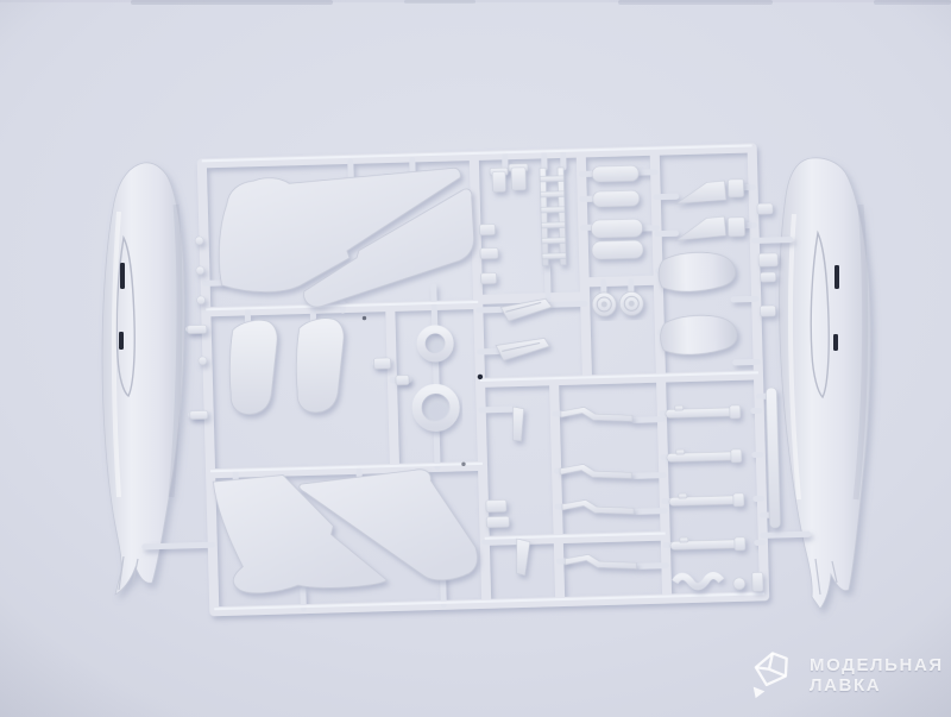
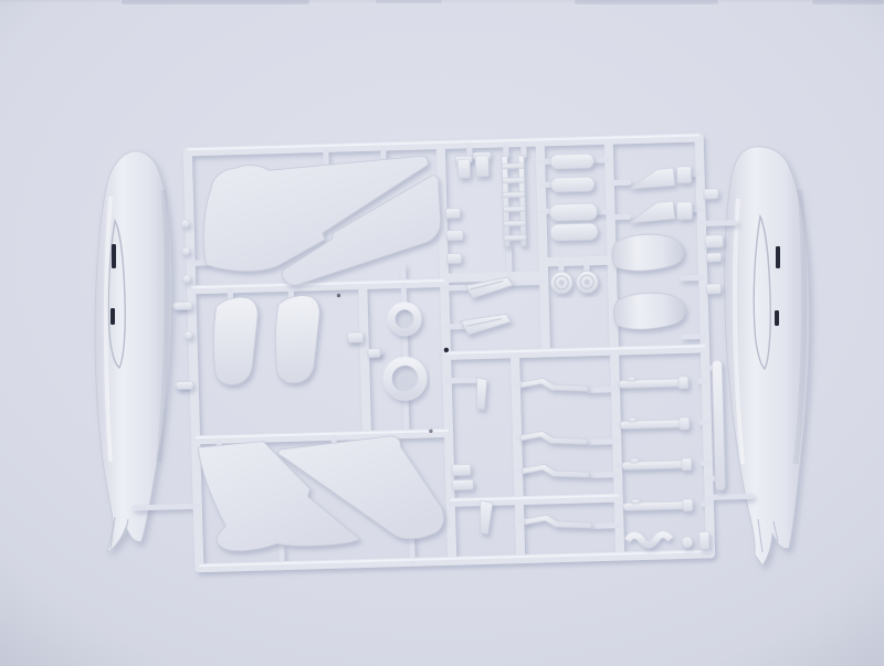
- МОДЕЛЬНАЯ
- ЛАВКА
